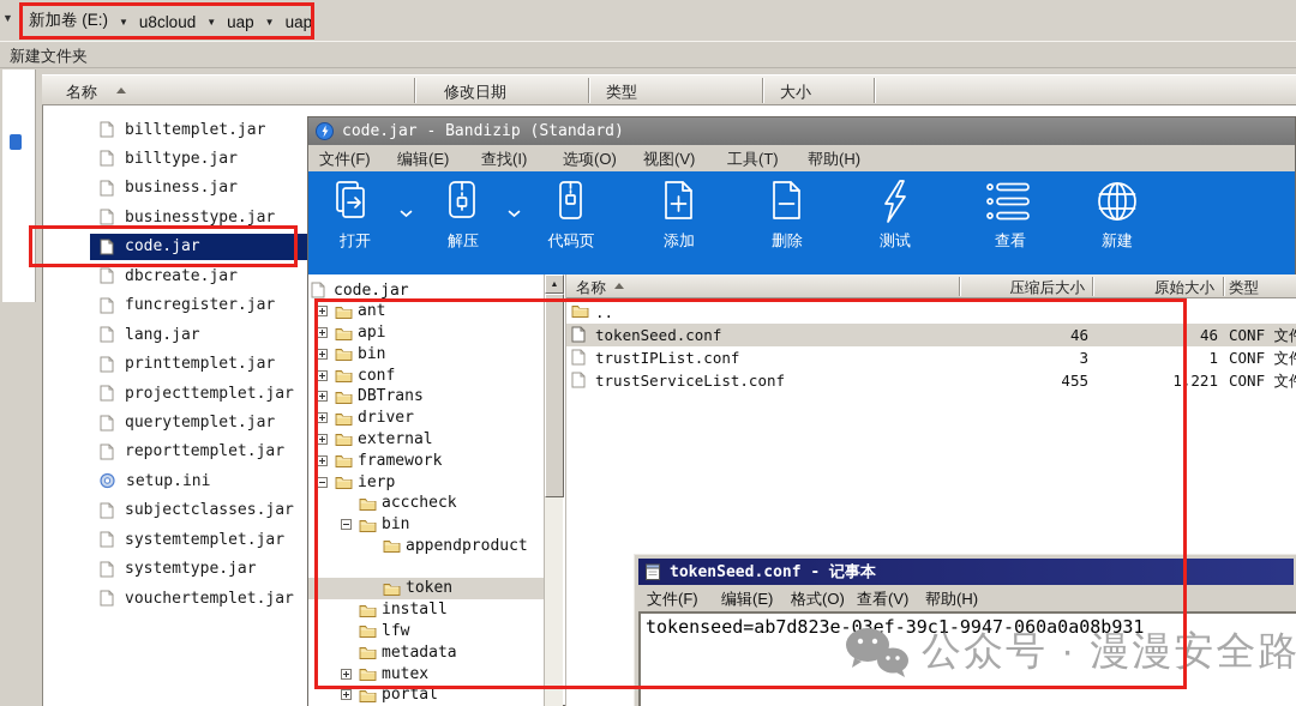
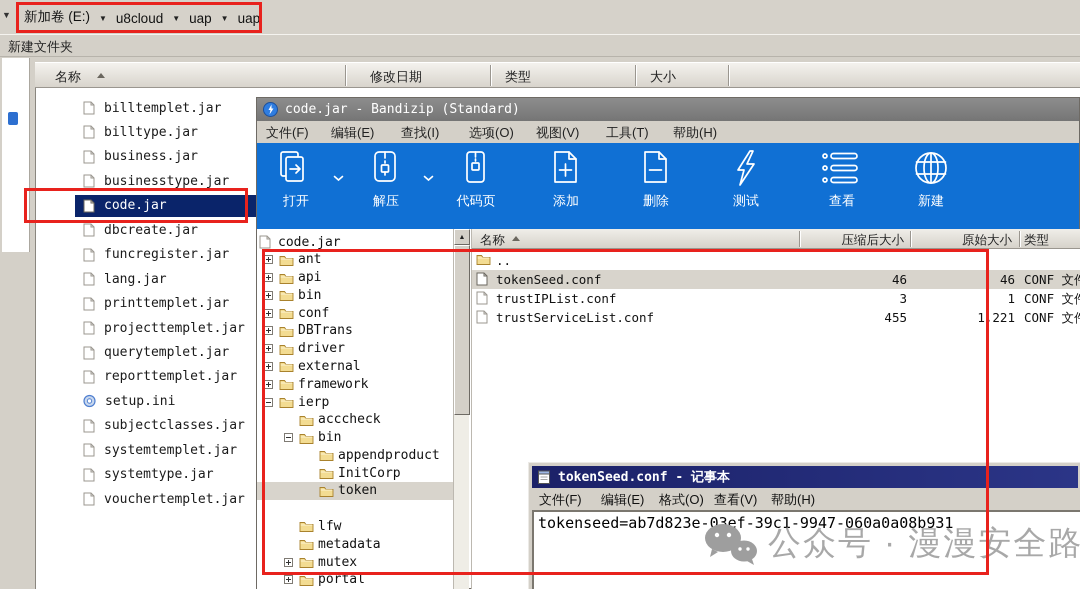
  ▼
  新加卷 (E:)
  ▼
  u8cloud
  ▼
  uap
  ▼
  uap
  新建文件夹
  名称
  修改日期
  类型
  大小
  billtemplet.jar
  billtype.jar
  business.jar
  businesstype.jar
  code.jar
  dbcreate.jar
  funcregister.jar
  lang.jar
  printtemplet.jar
  projecttemplet.jar
  querytemplet.jar
  reporttemplet.jar
  setup.ini
  subjectclasses.jar
  systemtemplet.jar
  systemtype.jar
  vouchertemplet.jar
  code.jar - Bandizip (Standard)
  文件(F)
  编辑(E)
  查找(I)
  选项(O)
  视图(V)
  工具(T)
  帮助(H)
  打开
  解压
  代码页
  添加
  删除
  测试
  查看
  新建
  code.jar
  ant
  api
  bin
  conf
  DBTrans
  driver
  external
  framework
  ierp
  acccheck
  bin
  appendproduct
+ InitCorp
  token
- install
  lfw
  metadata
  mutex
  portal
  名称
  压缩后大小
  原始大小
  类型
  ..
  tokenSeed.conf
  46
  46
  CONF 文
  trustIPList.conf
  3
  1
  CONF 文
  trustServiceList.conf
  455
  1,221
  CONF 文
  tokenSeed.conf - 记事本
  文件(F)
  编辑(E)
  格式(O)
  查看(V)
  帮助(H)
  tokenseed=ab7d823e-03ef-39c1-9947-060a0a08b931
  公众号 · 漫漫安全路
